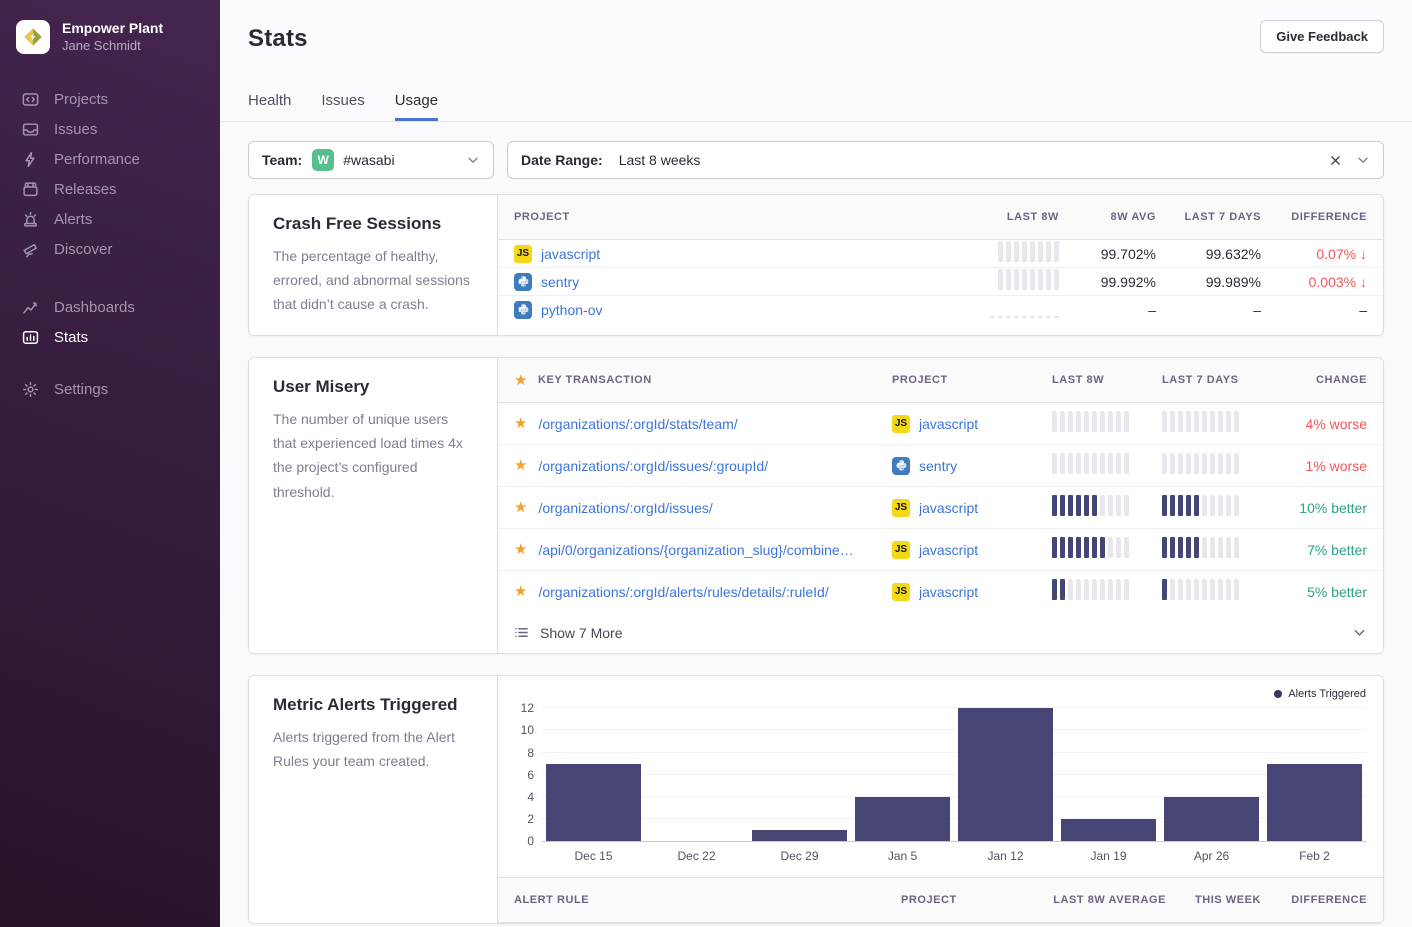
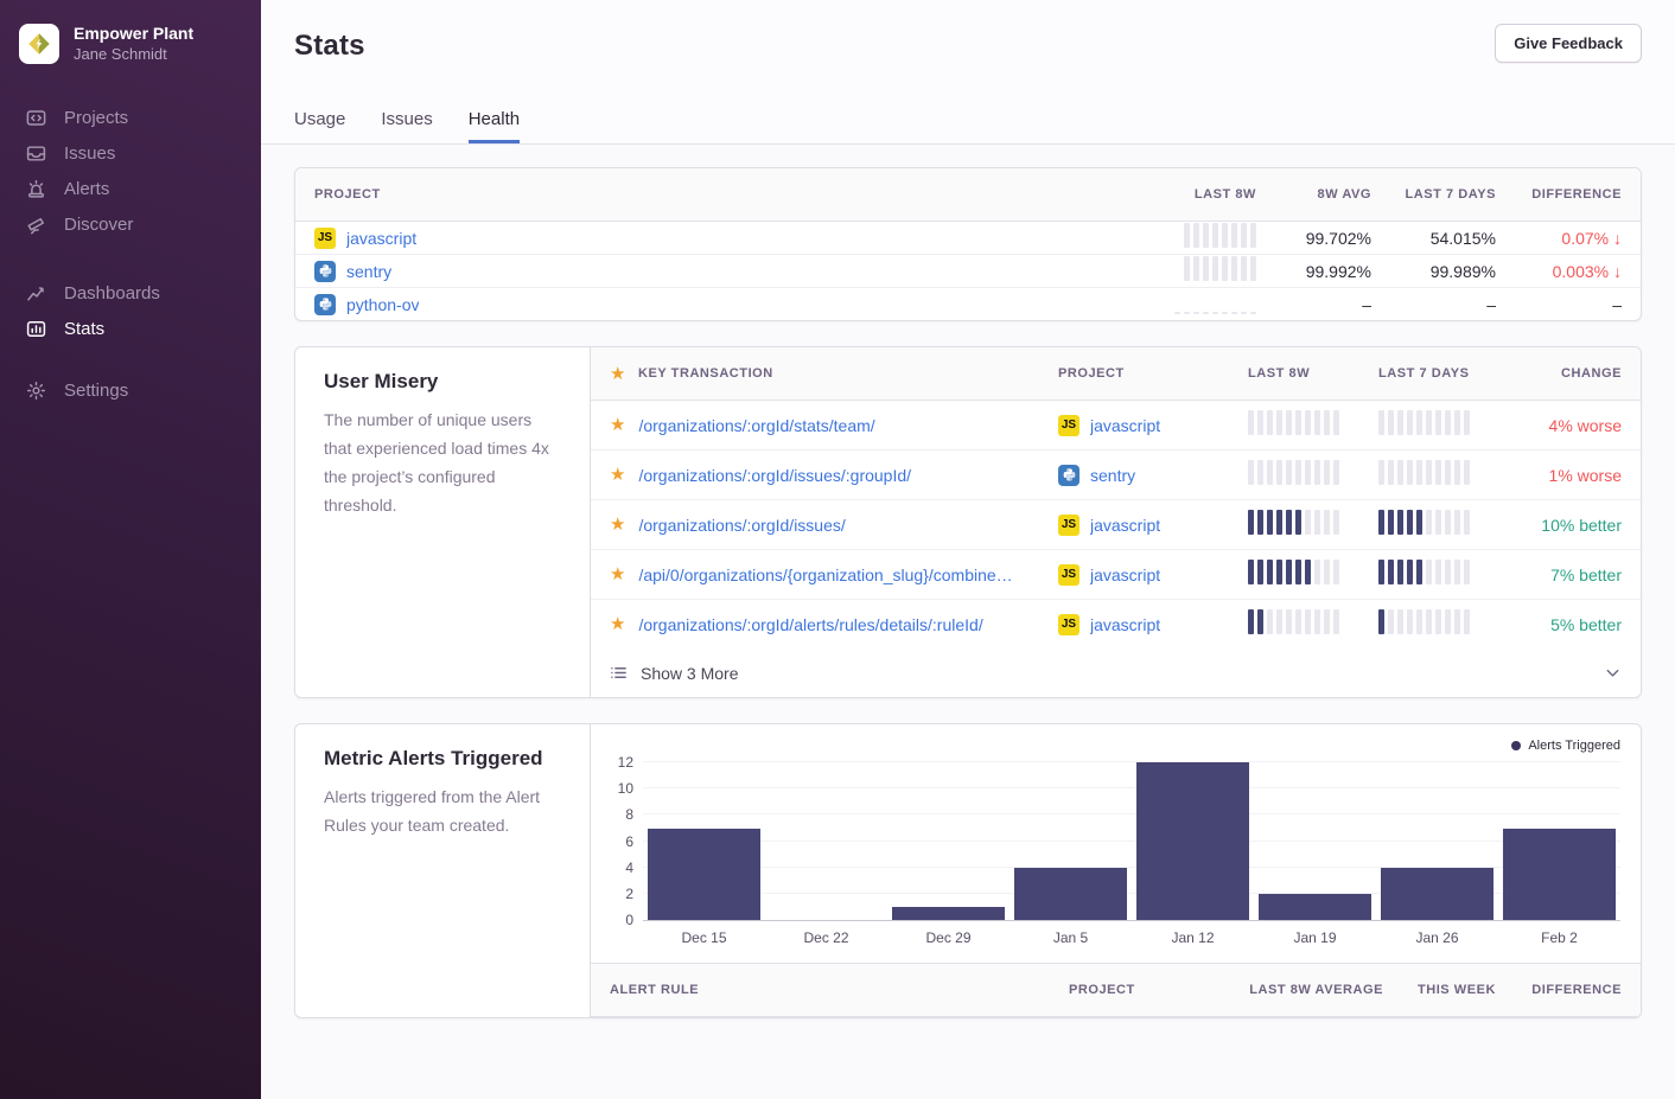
  Empower Plant
  Jane Schmidt
  Projects
  Issues
- Performance
- Releases
  Alerts
  Discover
  Dashboards
  Stats
  Settings
  Stats
  Give Feedback
- Health
+ Usage
  Issues
- Usage
+ Health
- Team:
- W
- #wasabi
- Date Range:
- Last 8 weeks
- Crash Free Sessions
- The percentage of healthy, errored, and abnormal sessions that didn’t cause a crash.
  PROJECT
  LAST 8W
  8W AVG
  LAST 7 DAYS
  DIFFERENCE
  JS
  javascript
  99.702%
- 99.632%
+ 54.015%
  0.07% ↓
  sentry
  99.992%
  99.989%
  0.003% ↓
  python-ov
  –
  –
  –
  User Misery
  The number of unique users that experienced load times 4x the project’s configured threshold.
  ★
  KEY TRANSACTION
  PROJECT
  LAST 8W
  LAST 7 DAYS
  CHANGE
  ★
  /organizations/:orgId/stats/team/
  JS
  javascript
  4% worse
  ★
  /organizations/:orgId/issues/:groupId/
  sentry
  1% worse
  ★
  /organizations/:orgId/issues/
  JS
  javascript
  10% better
  ★
  /api/0/organizations/{organization_slug}/combine…
  JS
  javascript
  7% better
  ★
  /organizations/:orgId/alerts/rules/details/:ruleId/
  JS
  javascript
  5% better
- Show 7 More
+ Show 3 More
  Metric Alerts Triggered
  Alerts triggered from the Alert Rules your team created.
  Alerts Triggered
  0
  2
  4
  6
  8
  10
  12
  Dec 15
  Dec 22
  Dec 29
  Jan 5
  Jan 12
  Jan 19
- Apr 26
+ Jan 26
  Feb 2
  ALERT RULE
  PROJECT
  LAST 8W AVERAGE
  THIS WEEK
  DIFFERENCE
